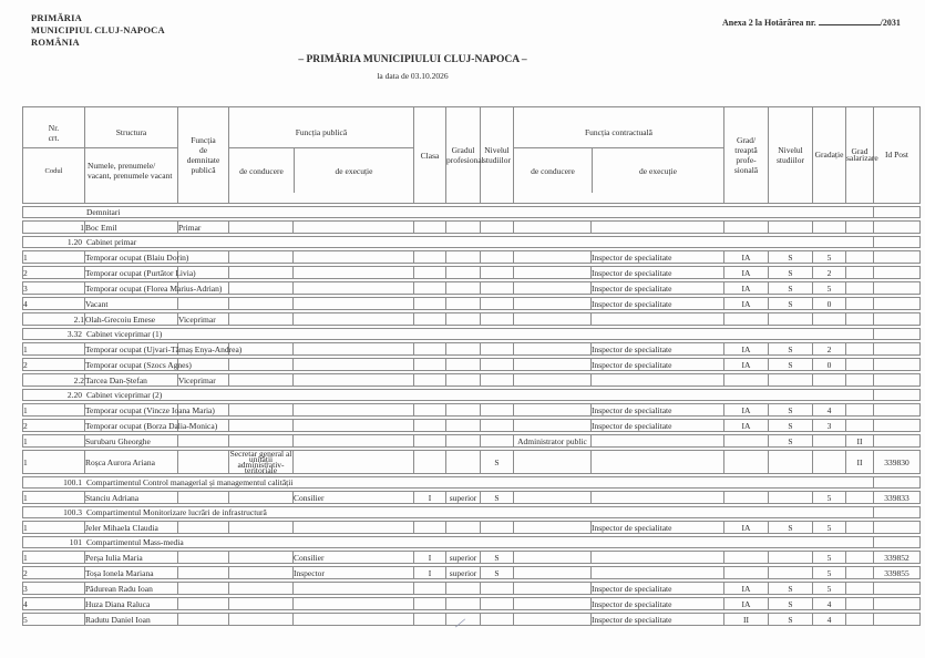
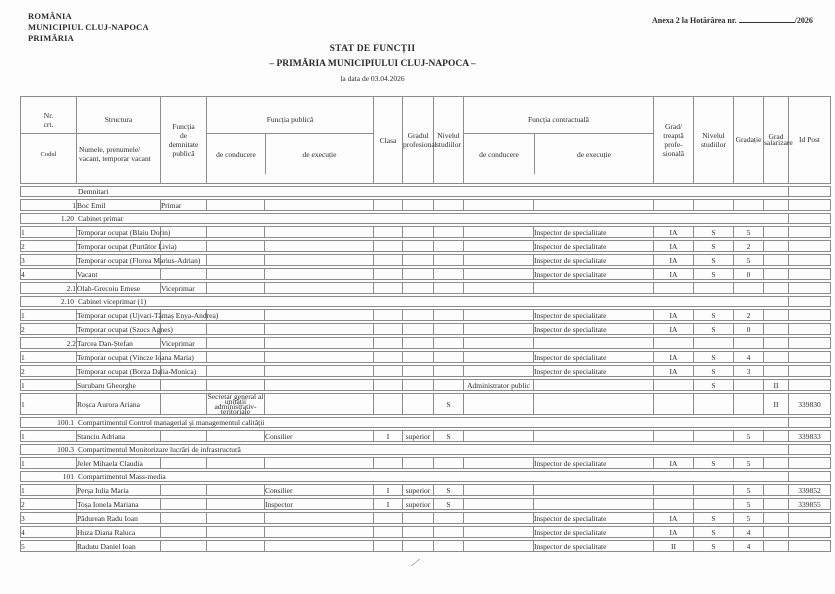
- PRIMĂRIA
+ ROMÂNIA
  MUNICIPIUL CLUJ-NAPOCA
- ROMÂNIA
+ PRIMĂRIA
- Anexa 2 la Hotărârea nr. /2031
+ Anexa 2 la Hotărârea nr. /2026
+ STAT DE FUNCȚII
  – PRIMĂRIA MUNICIPIULUI CLUJ-NAPOCA –
- la data de 03.10.2026
+ la data de 03.04.2026
- Nr. crt.	Structura Numele, prenumele/ vacant, prenumele vacant	Funcția de demnitate publică	Funcția publică de conducere de execuție	Clasa	Gradul profesiona	Nivelul studiilor	Funcția contractuală de conducere de execuție	Grad/ treaptă profe- sională	Nivelul studiilor	Gradație	Grad salarizare	Id Post
+ Nr. crt.	Structura Numele, prenumele/ vacant, temporar vacant	Funcția de demnitate publică	Funcția publică de conducere de execuție	Clasa	Gradul profesiona	Nivelul studiilor	Funcția contractuală de conducere de execuție	Grad/ treaptă profe- sională	Nivelul studiilor	Gradație	Grad salarizare	Id Post
  Demnitari
  1	Boc Emil	Primar
  1.20 Cabinet primar
  1	Temporar ocupat (Blaiu Dorin)								Inspector de specialitate	IA	S	5
  2	Temporar ocupat (Purtător Livia)								Inspector de specialitate	IA	S	2
  3	Temporar ocupat (Florea Marius-Adrian)								Inspector de specialitate	IA	S	5
  4	Vacant								Inspector de specialitate	IA	S	0
  2.1	Olah-Grecoiu Emese	Viceprimar
- 3.32 Cabinet viceprimar (1)
+ 2.10 Cabinet viceprimar (1)
  1	Temporar ocupat (Ujvari-Tămaș Enya-Andrea)								Inspector de specialitate	IA	S	2
  2	Temporar ocupat (Szocs Agnes)								Inspector de specialitate	IA	S	0
  2.2	Tarcea Dan-Ștefan	Viceprimar
- 2.20 Cabinet viceprimar (2)
  1	Temporar ocupat (Vincze Ioana Maria)								Inspector de specialitate	IA	S	4
  2	Temporar ocupat (Borza Dalia-Monica)								Inspector de specialitate	IA	S	3
  1	Surubaru Gheorghe							Administrator public			S		II
  1	Roșca Aurora Ariana		Secretar general al unității administrativ-teritoriale				S						II	339830
  100.1 Compartimentul Control managerial și managementul calității
  1	Stanciu Adriana			Consilier	I	superior	S					5		339833
  100.3 Compartimentul Monitorizare lucrări de infrastructură
  1	Jeler Mihaela Claudia								Inspector de specialitate	IA	S	5
  101 Compartimentul Mass-media
  1	Perșa Iulia Maria			Consilier	I	superior	S					5		339852
  2	Toșa Ionela Mariana			Inspector	I	superior	S					5		339855
  3	Pădurean Radu Ioan								Inspector de specialitate	IA	S	5
  4	Huza Diana Raluca								Inspector de specialitate	IA	S	4
  5	Radutu Daniel Ioan								Inspector de specialitate	II	S	4
